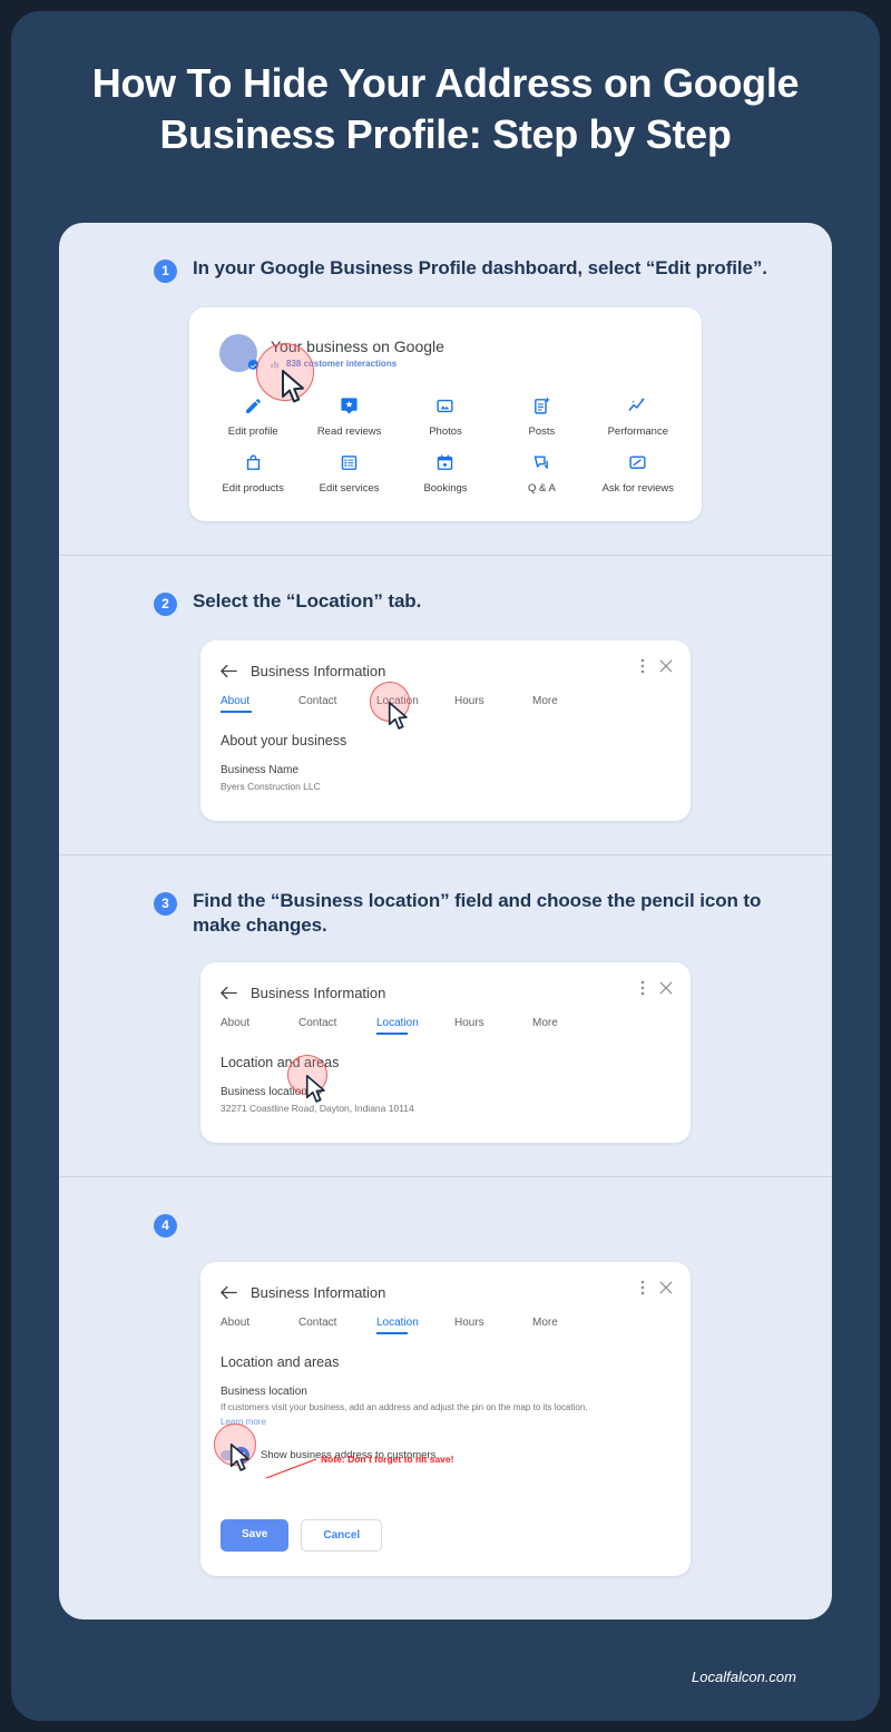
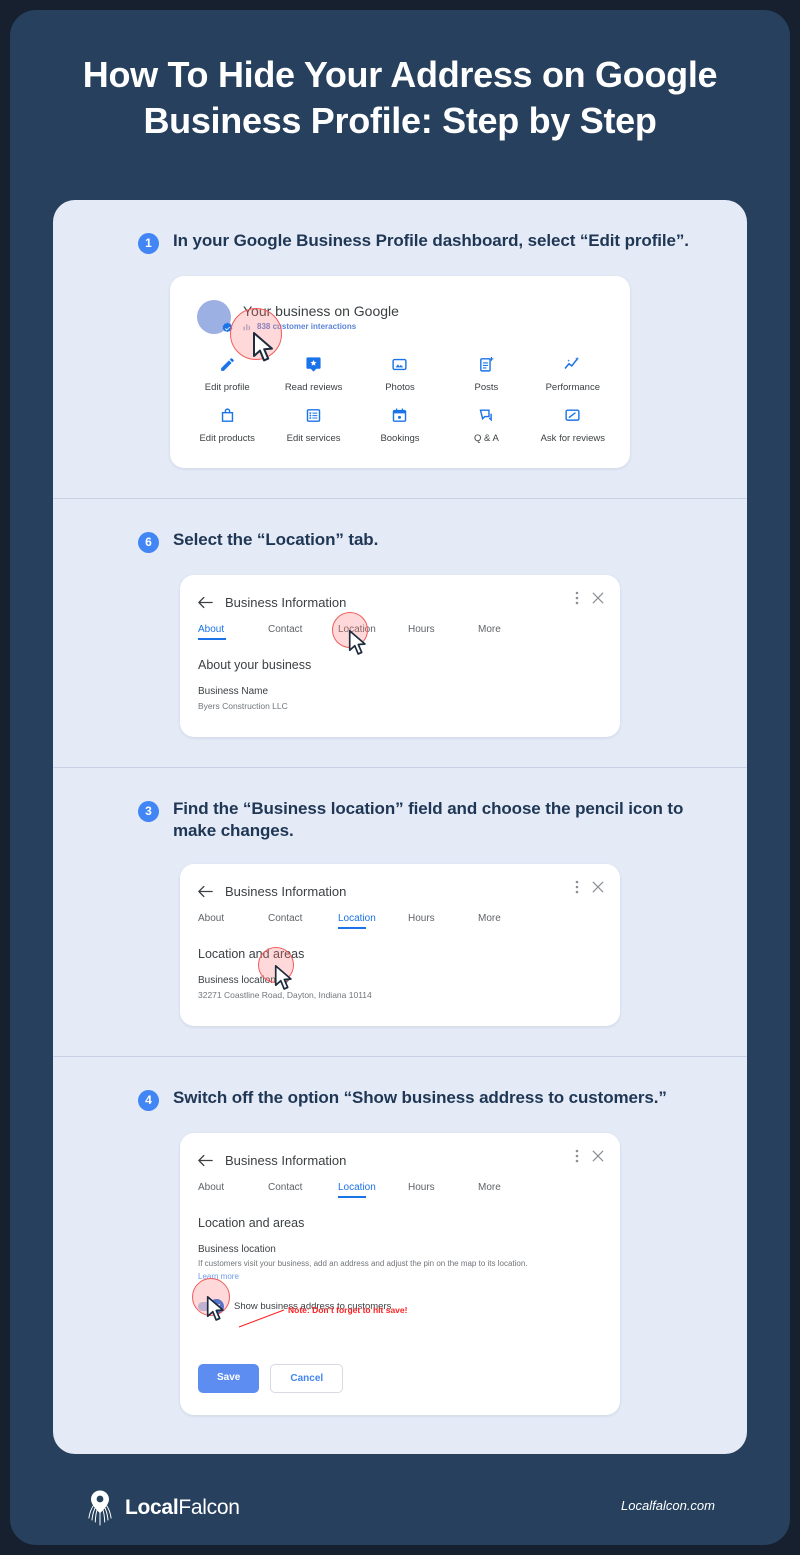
  How To Hide Your Address on Google Business Profile: Step by Step
  1
  In your Google Business Profile dashboard, select “Edit profile”.
  Your business on Google
  838 customer interactions
  Edit profile
  Read reviews
  Photos
  Posts
  Performance
  Edit products
  Edit services
  Bookings
  Q & A
  Ask for reviews
- 2
+ 6
  Select the “Location” tab.
  Business Information
  About
  Contact
  Location
  Hours
  More
  About your business
  Business Name
  Byers Construction LLC
  3
  Find the “Business location” field and choose the pencil icon to make changes.
  Business Information
  About
  Contact
  Location
  Hours
  More
  Location and areas
  Business location
  32271 Coastline Road, Dayton, Indiana 10114
  4
+ Switch off the option “Show business address to customers.”
  Business Information
  About
  Contact
  Location
  Hours
  More
  Location and areas
  Business location
  If customers visit your business, add an address and adjust the pin on the map to its location.
  Learn more
  Show business address to customers
  Save
  Cancel
  Note: Don’t forget to hit save!
+ LocalFalcon
  Localfalcon.com
